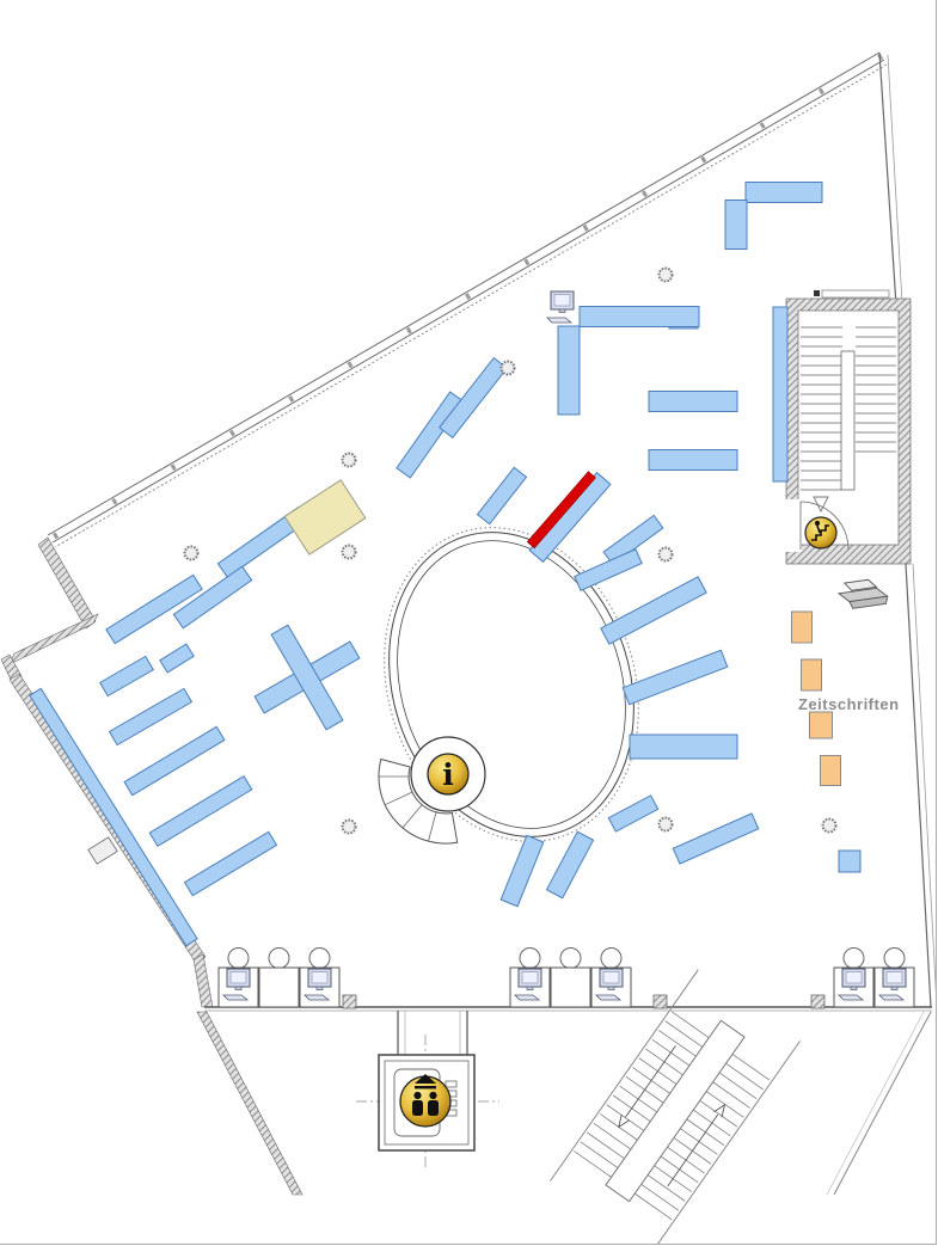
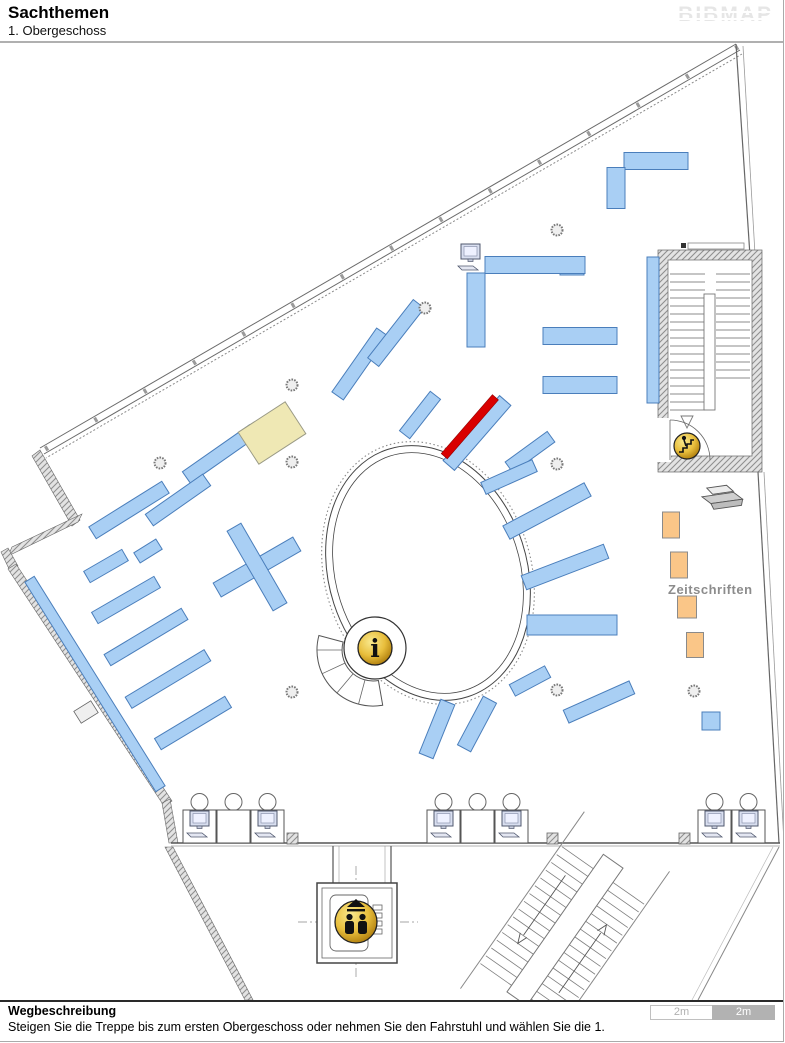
  i
  Zeitschriften
+ Sachthemen
+ 1. Obergeschoss
+ BIBMAP
+ Wegbeschreibung
+ Steigen Sie die Treppe bis zum ersten Obergeschoss oder nehmen Sie den Fahrstuhl und wählen Sie die 1.
+ 2m 2m
